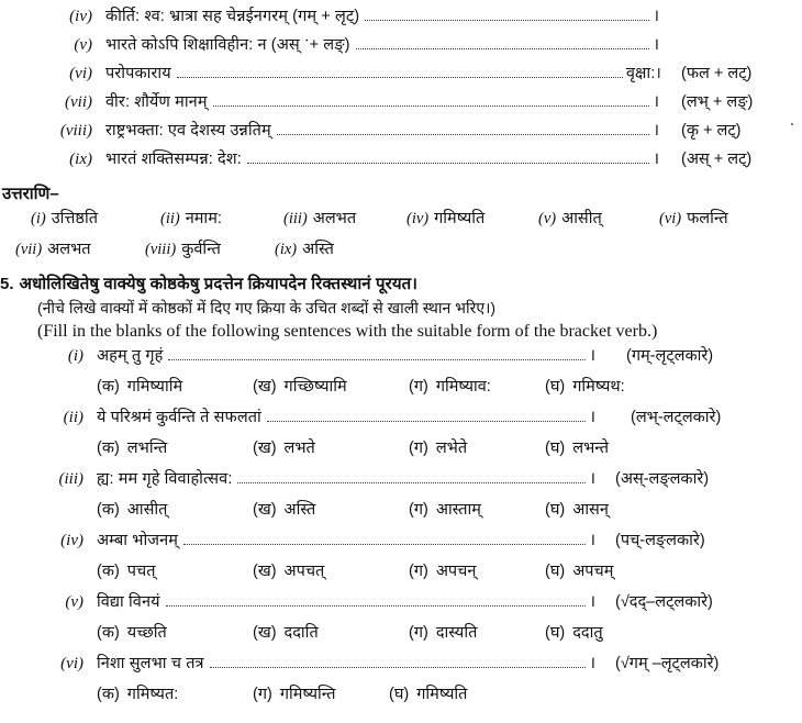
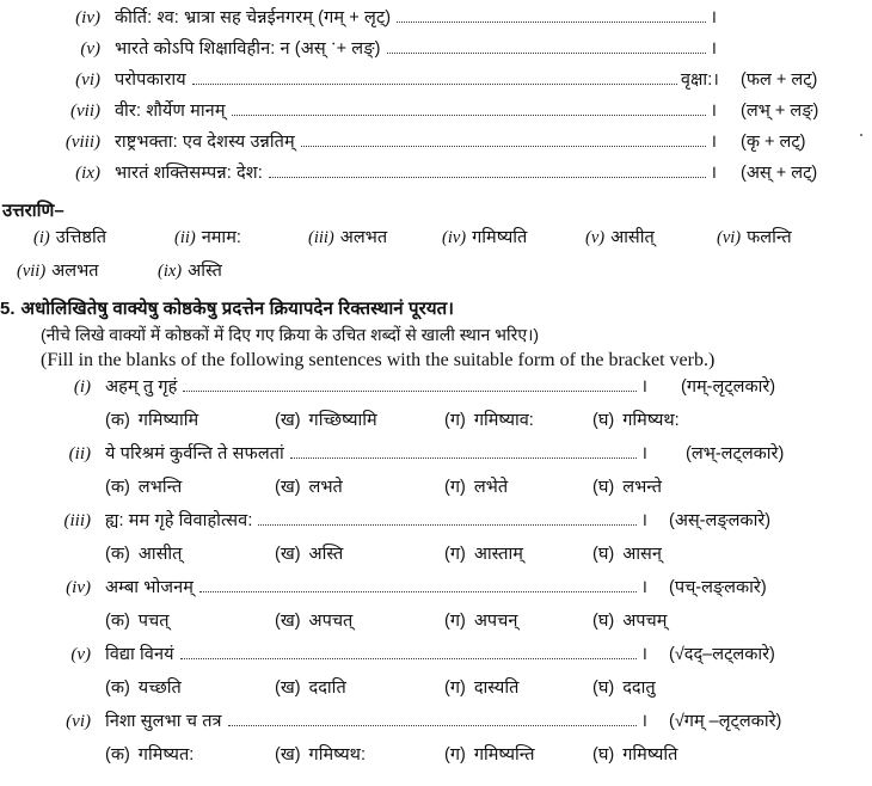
  (iv)
  कीर्ति: श्व: भ्रात्रा सह चेन्नईनगरम् (गम् + लृट्)
  ।
  (v)
  भारते कोऽपि शिक्षाविहीन: न (अस् ॱ+ लङ्)
  ।
  (vi)
  परोपकाराय
  वृक्षा:।
  (फल + लट्)
  (vii)
  वीर: शौर्येण मानम्
  ।
  (लभ् + लङ्)
  (viii)
  राष्ट्रभक्ता: एव देशस्य उन्नतिम्
  ।
  (कृ + लट्)
  (ix)
  भारतं शक्तिसम्पन्न: देश:
  ।
  (अस् + लट्)
  उत्तराणि–
  (i) उत्तिष्ठति
  (ii) नमाम:
  (iii) अलभत
  (iv) गमिष्यति
  (v) आसीत्
  (vi) फलन्ति
  (vii) अलभत
- (viii) कुर्वन्ति
  (ix) अस्ति
  5.
  अधोलिखितेषु वाक्येषु कोष्ठकेषु प्रदत्तेन क्रियापदेन रिक्तस्थानं पूरयत।
  (नीचे लिखे वाक्यों में कोष्ठकों में दिए गए क्रिया के उचित शब्दों से खाली स्थान भरिए।)
  (Fill in the blanks of the following sentences with the suitable form of the bracket verb.)
  (i)
  अहम् तु गृहं
  ।
  (गम्-लृट्लकारे)
  (क) गमिष्यामि
  (ख) गच्छिष्यामि
  (ग) गमिष्याव:
  (घ) गमिष्यथ:
  (ii)
  ये परिश्रमं कुर्वन्ति ते सफलतां
  ।
  (लभ्-लट्लकारे)
  (क) लभन्ति
  (ख) लभते
  (ग) लभेते
  (घ) लभन्ते
  (iii)
  ह्य: मम गृहे विवाहोत्सव:
  ।
  (अस्-लङ्लकारे)
  (क) आसीत्
  (ख) अस्ति
  (ग) आस्ताम्
  (घ) आसन्
  (iv)
  अम्बा भोजनम्
  ।
  (पच्-लङ्लकारे)
  (क) पचत्
  (ख) अपचत्
  (ग) अपचन्
  (घ) अपचम्
  (v)
  विद्या विनयं
  ।
  (√दद्–लट्लकारे)
  (क) यच्छति
  (ख) ददाति
  (ग) दास्यति
  (घ) ददातु
  (vi)
  निशा सुलभा च तत्र
  ।
  (√गम् –लृट्लकारे)
  (क) गमिष्यत:
+ (ख) गमिष्यथ:
  (ग) गमिष्यन्ति
  (घ) गमिष्यति
